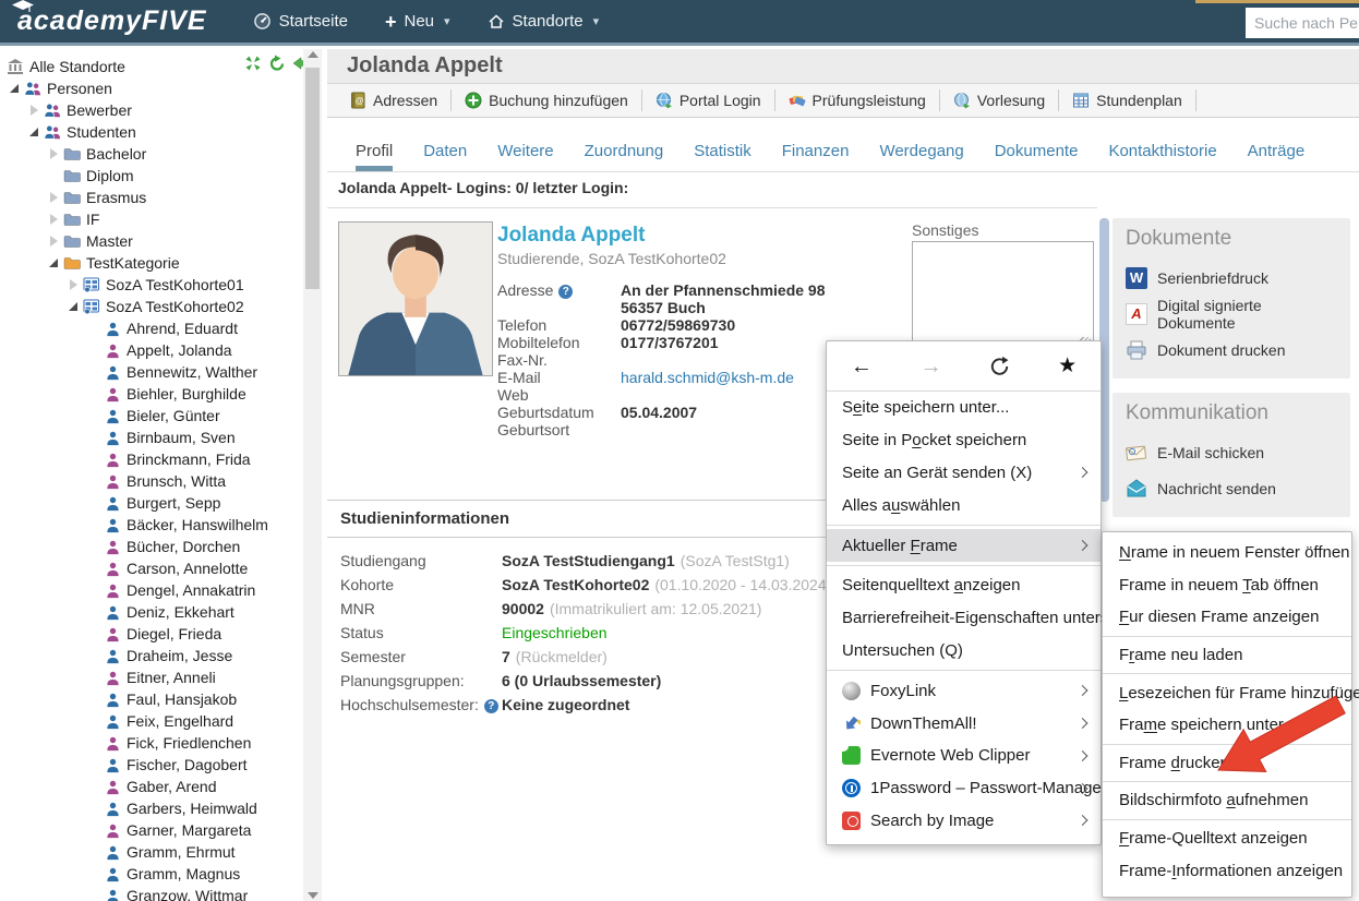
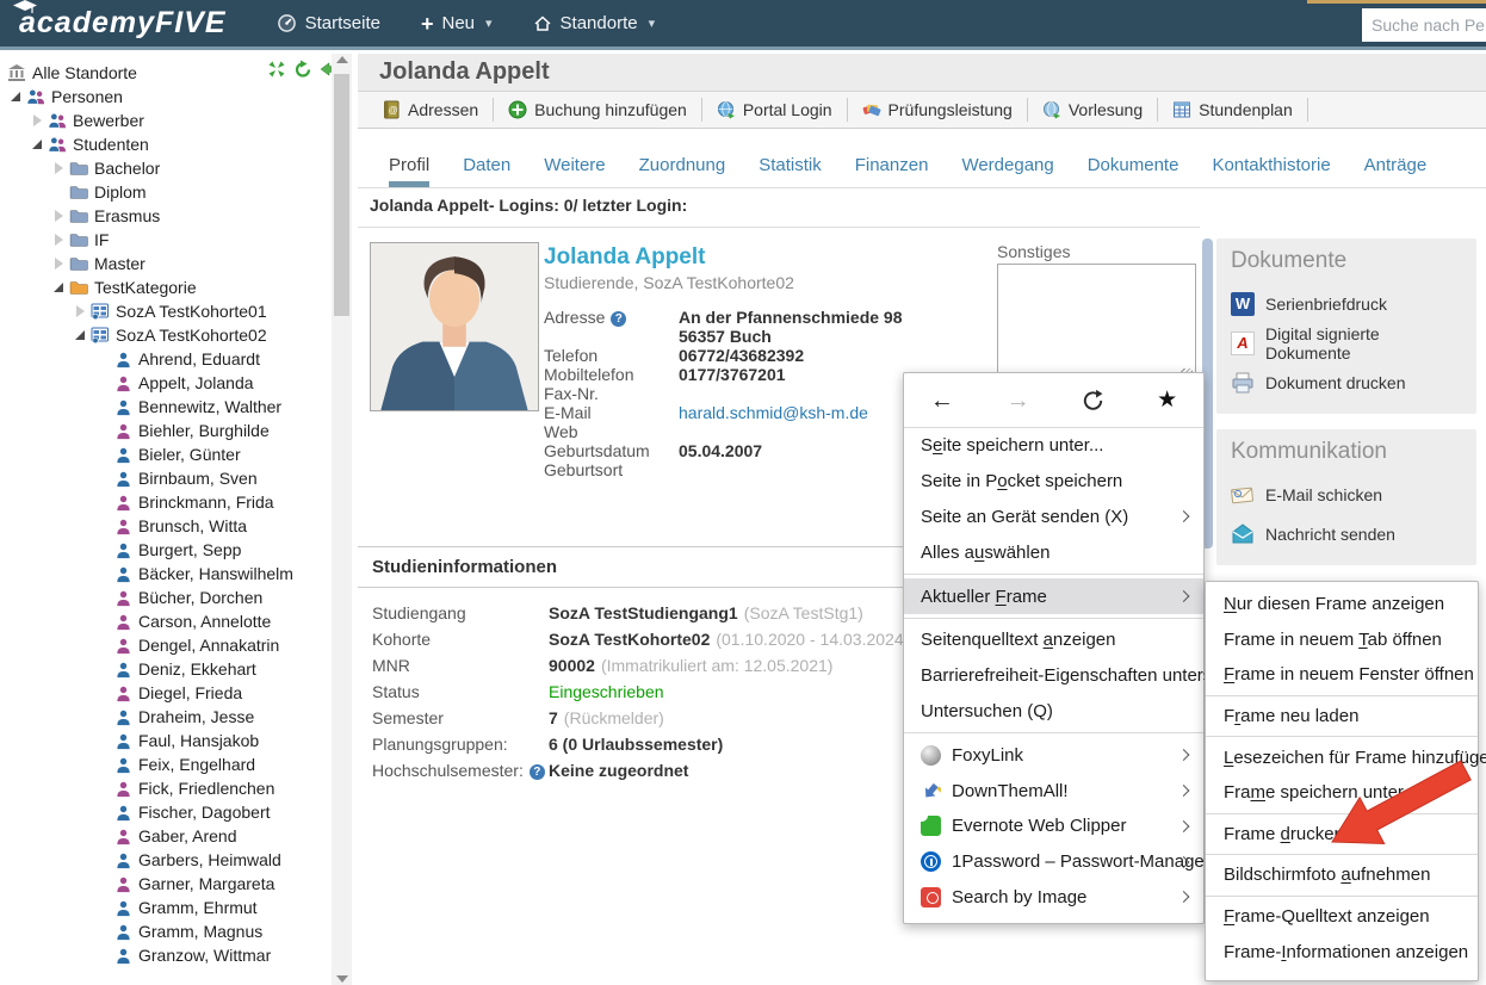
  academyFIVE
  Startseite
  +
  Neu
  ▾
  Standorte
  ▾
  Suche nach Pe
  Alle Standorte
  Personen
  Bewerber
  Studenten
  Bachelor
  Diplom
  Erasmus
  IF
  Master
  TestKategorie
  SozA TestKohorte01
  SozA TestKohorte02
  Ahrend, Eduardt
  Appelt, Jolanda
  Bennewitz, Walther
  Biehler, Burghilde
  Bieler, Günter
  Birnbaum, Sven
  Brinckmann, Frida
  Brunsch, Witta
  Burgert, Sepp
  Bäcker, Hanswilhelm
  Bücher, Dorchen
  Carson, Annelotte
  Dengel, Annakatrin
  Deniz, Ekkehart
  Diegel, Frieda
  Draheim, Jesse
- Eitner, Anneli
  Faul, Hansjakob
  Feix, Engelhard
  Fick, Friedlenchen
  Fischer, Dagobert
  Gaber, Arend
  Garbers, Heimwald
  Garner, Margareta
  Gramm, Ehrmut
  Gramm, Magnus
  Granzow, Wittmar
  Jolanda Appelt
  @
  Adressen
  Buchung hinzufügen
  Portal Login
  Prüfungsleistung
  Vorlesung
  Stundenplan
  Profil
  Daten
  Weitere
  Zuordnung
  Statistik
  Finanzen
  Werdegang
  Dokumente
  Kontakthistorie
  Anträge
  Jolanda Appelt- Logins: 0/ letzter Login:
  Jolanda Appelt
  Studierende, SozA TestKohorte02
  Adresse ?
  An der Pfannenschmiede 98
  56357 Buch
  Telefon
- 06772/59869730
+ 06772/43682392
  Mobiltelefon
  0177/3767201
  Fax-Nr.
  E-Mail
  harald.schmid@ksh-m.de
  Web
  Geburtsdatum
  05.04.2007
  Geburtsort
  Sonstiges
  Studieninformationen
  Studiengang
  SozA TestStudiengang1
  (SozA TestStg1)
  Kohorte
  SozA TestKohorte02
  (01.10.2020 - 14.03.2024
  MNR
  90002
  (Immatrikuliert am: 12.05.2021)
  Status
  Eingeschrieben
  Semester
  7
  (Rückmelder)
  Planungsgruppen:
  6 (0 Urlaubssemester)
  Hochschulsemester: ?
  Keine zugeordnet
  Dokumente
  Serienbriefdruck
  Digital signierte Dokumente
  Dokument drucken
  Kommunikation
  E-Mail schicken
  Nachricht senden
  ←
  →
  ★
  Seite speichern unter...
  Seite in Pocket speichern
  Seite an Gerät senden (X)
  Alles auswählen
  Aktueller Frame
  Seitenquelltext anzeigen
  Barrierefreiheit-Eigenschaften unter
  Untersuchen (Q)
  FoxyLink
  DownThemAll!
  Evernote Web Clipper
  1Password – Passwort-Manage
  Search by Image
- Nrame in neuem Fenster öffnen
+ Nur diesen Frame anzeigen
  Frame in neuem Tab öffnen
- Fur diesen Frame anzeigen
+ Frame in neuem Fenster öffnen
  Frame neu laden
  Lesezeichen für Frame hinzufüge
  Frame speichern unte
  Frame drucke
  Bildschirmfoto aufnehmen
  Frame-Quelltext anzeigen
  Frame-Informationen anzeigen
